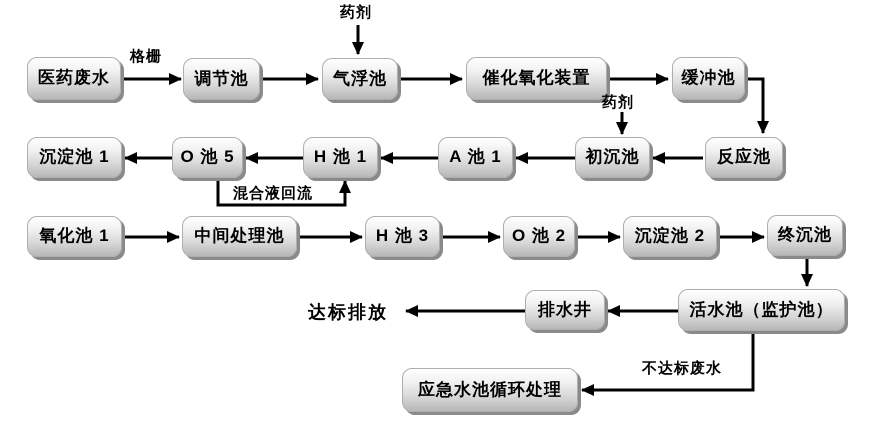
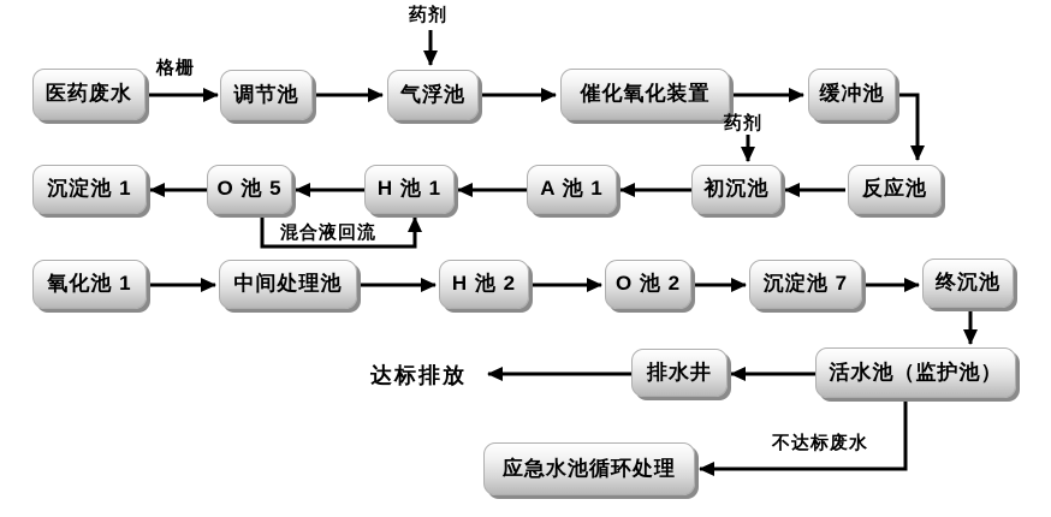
  医药废水
  调节池
  气浮池
  催化氧化装置
  缓冲池
  沉淀池 1
  O 池 5
  H 池 1
  A 池 1
  初沉池
  反应池
  氧化池 1
  中间处理池
- H 池 3
+ H 池 2
  O 池 2
- 沉淀池 2
+ 沉淀池 7
  终沉池
  排水井
  活水池（监护池）
  应急水池循环处理
  格栅
  药剂
  药剂
  混合液回流
  不达标废水
  达标排放
